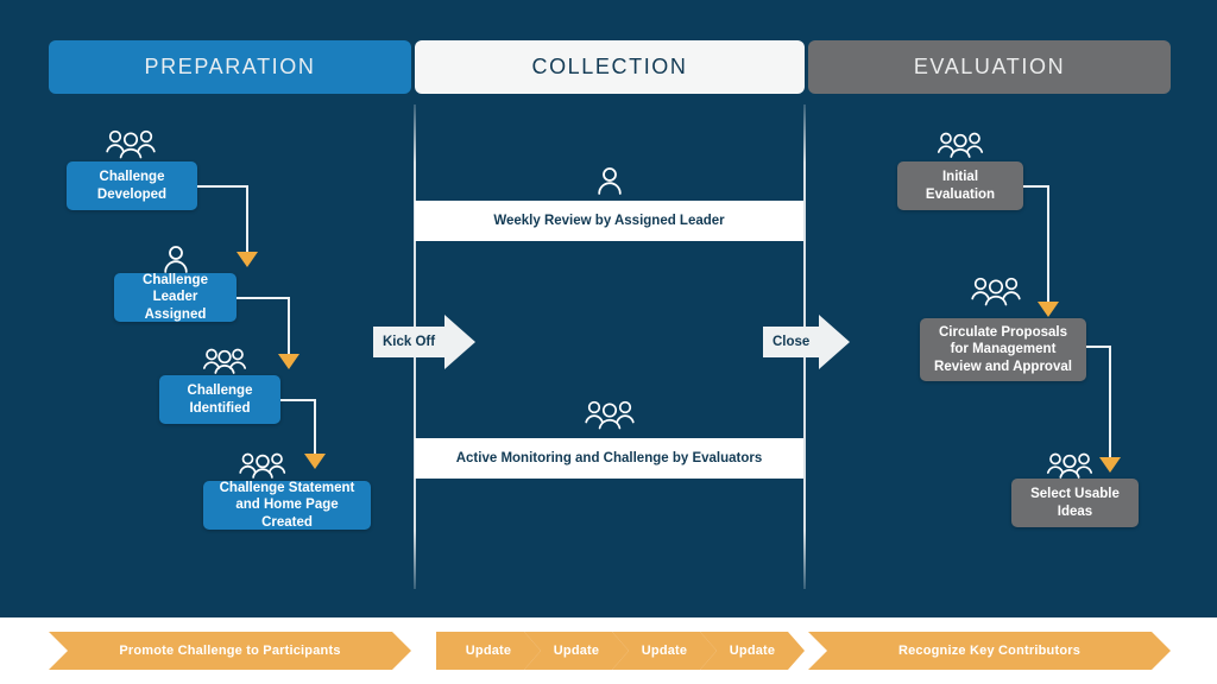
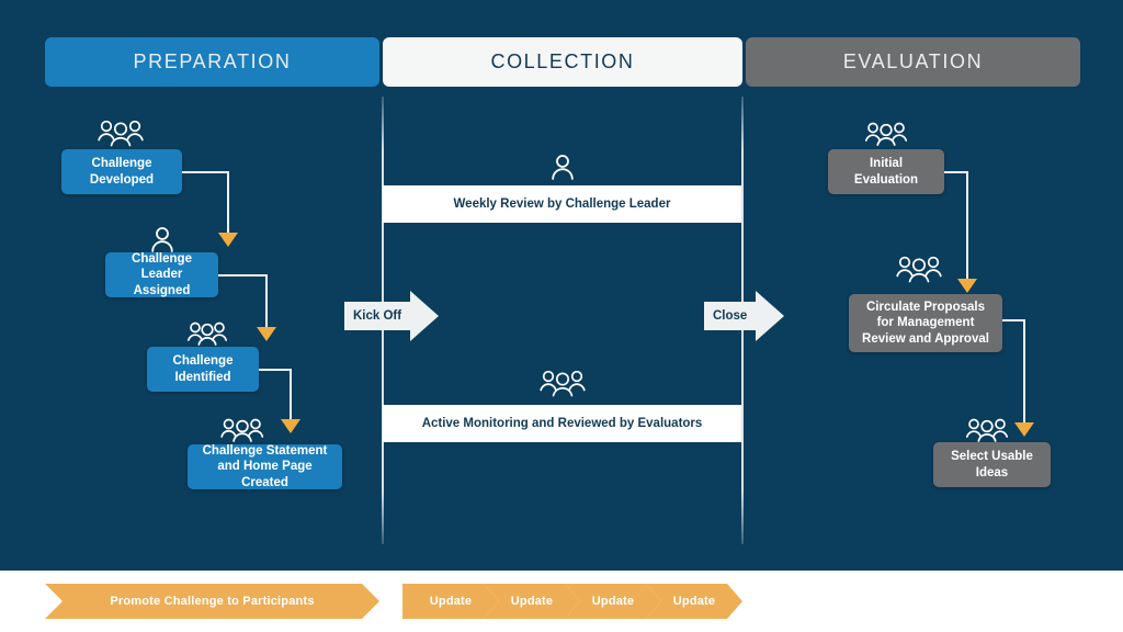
  PREPARATION
  COLLECTION
  EVALUATION
  Challenge Developed
  Challenge Leader Assigned
  Challenge Identified
  Challenge Statement and Home Page Created
- Weekly Review by Assigned Leader
+ Weekly Review by Challenge Leader
- Active Monitoring and Challenge by Evaluators
+ Active Monitoring and Reviewed by Evaluators
  Kick Off
  Close
  Initial Evaluation
  Circulate Proposals for Management Review and Approval
  Select Usable Ideas
  Promote Challenge to Participants
  Update
  Update
  Update
  Update
- Recognize Key Contributors
